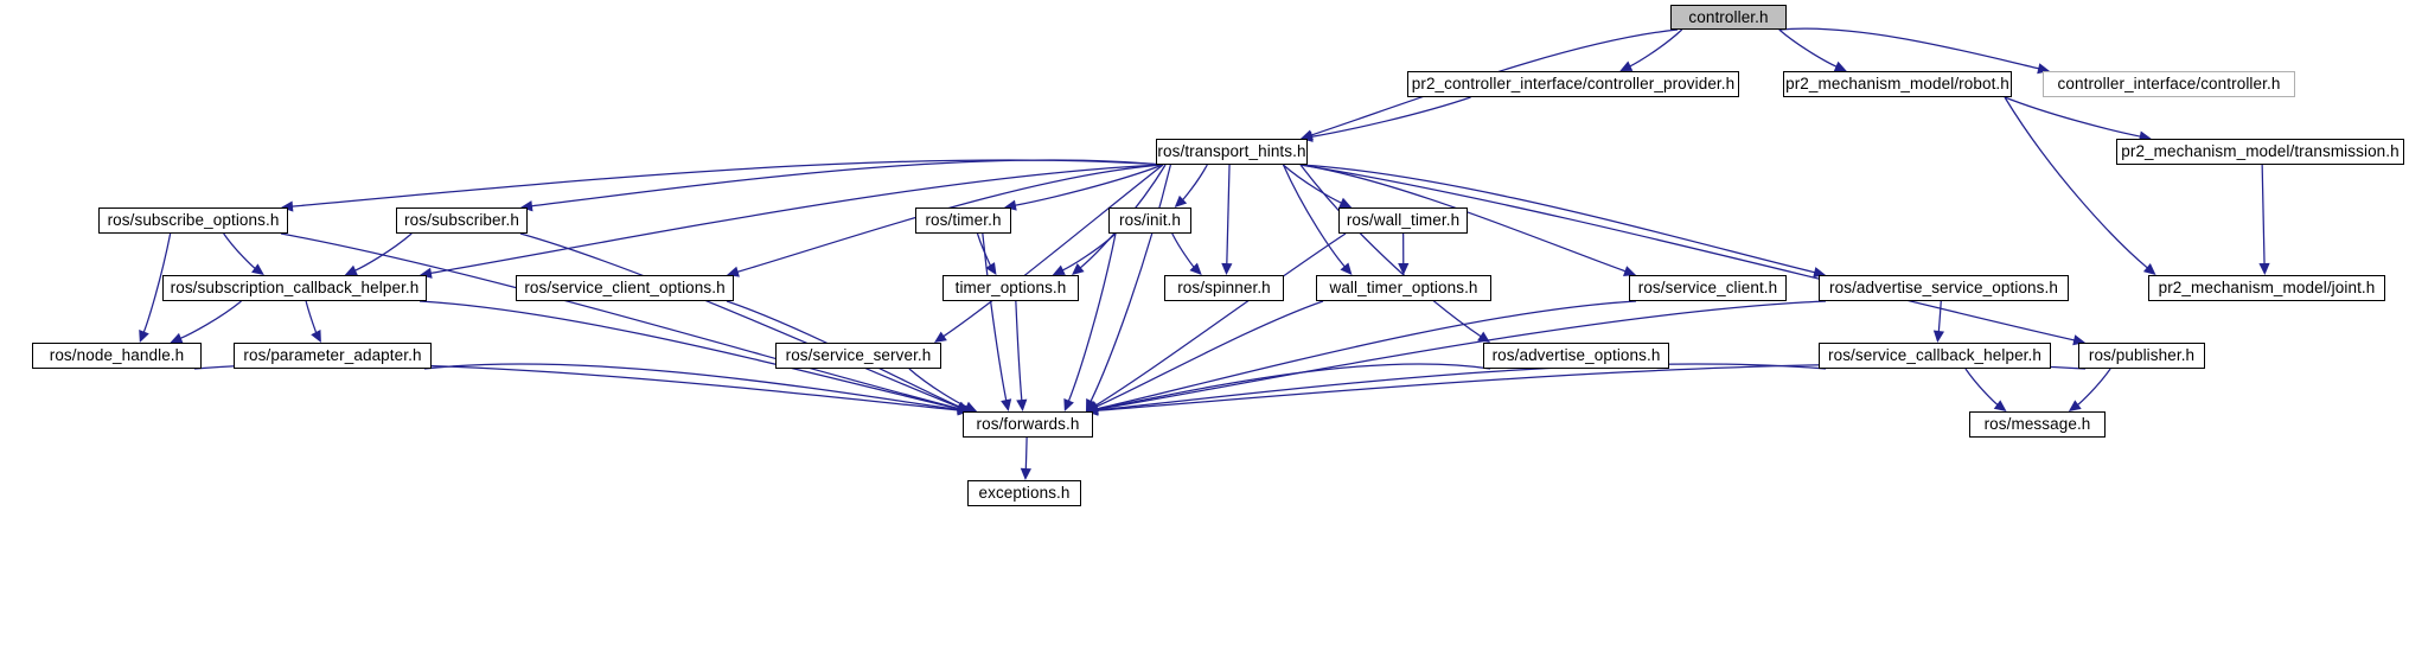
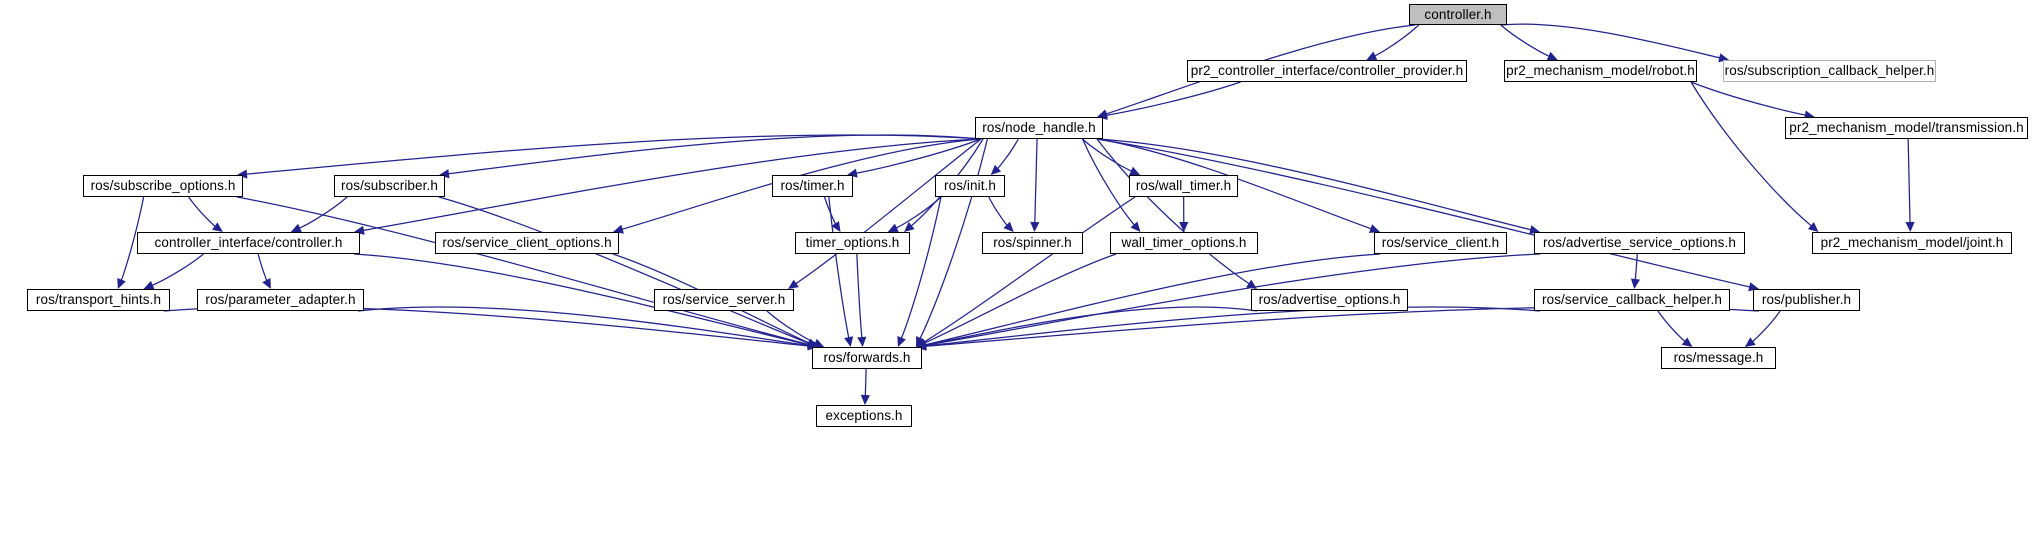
  controller.h
  pr2_controller_interface/controller_provider.h
  pr2_mechanism_model/robot.h
- controller_interface/controller.h
+ ros/subscription_callback_helper.h
- ros/transport_hints.h
+ ros/node_handle.h
  pr2_mechanism_model/transmission.h
  ros/subscribe_options.h
  ros/subscriber.h
  ros/timer.h
  ros/init.h
  ros/wall_timer.h
  pr2_mechanism_model/joint.h
- ros/subscription_callback_helper.h
+ controller_interface/controller.h
  ros/service_client_options.h
  timer_options.h
  ros/spinner.h
  wall_timer_options.h
  ros/service_client.h
  ros/advertise_service_options.h
- ros/node_handle.h
+ ros/transport_hints.h
  ros/parameter_adapter.h
  ros/service_server.h
  ros/advertise_options.h
  ros/service_callback_helper.h
  ros/publisher.h
  ros/forwards.h
  ros/message.h
  exceptions.h
